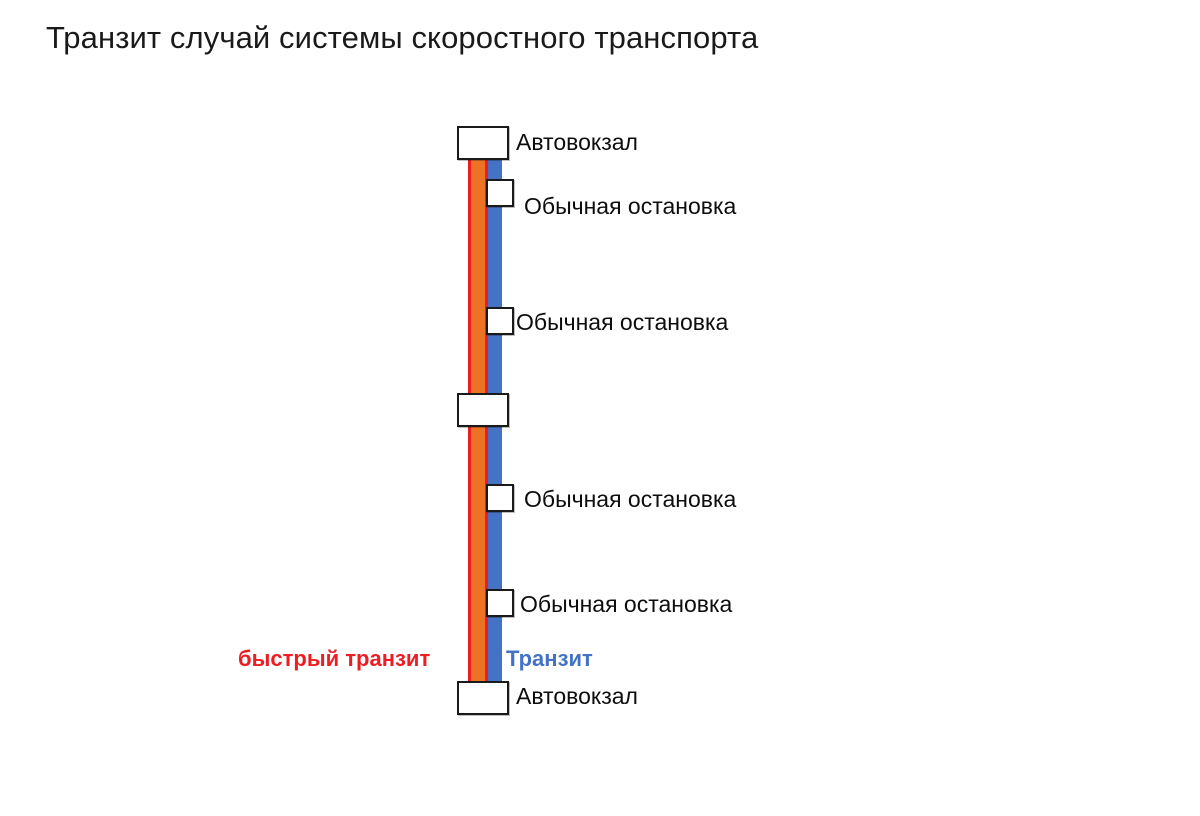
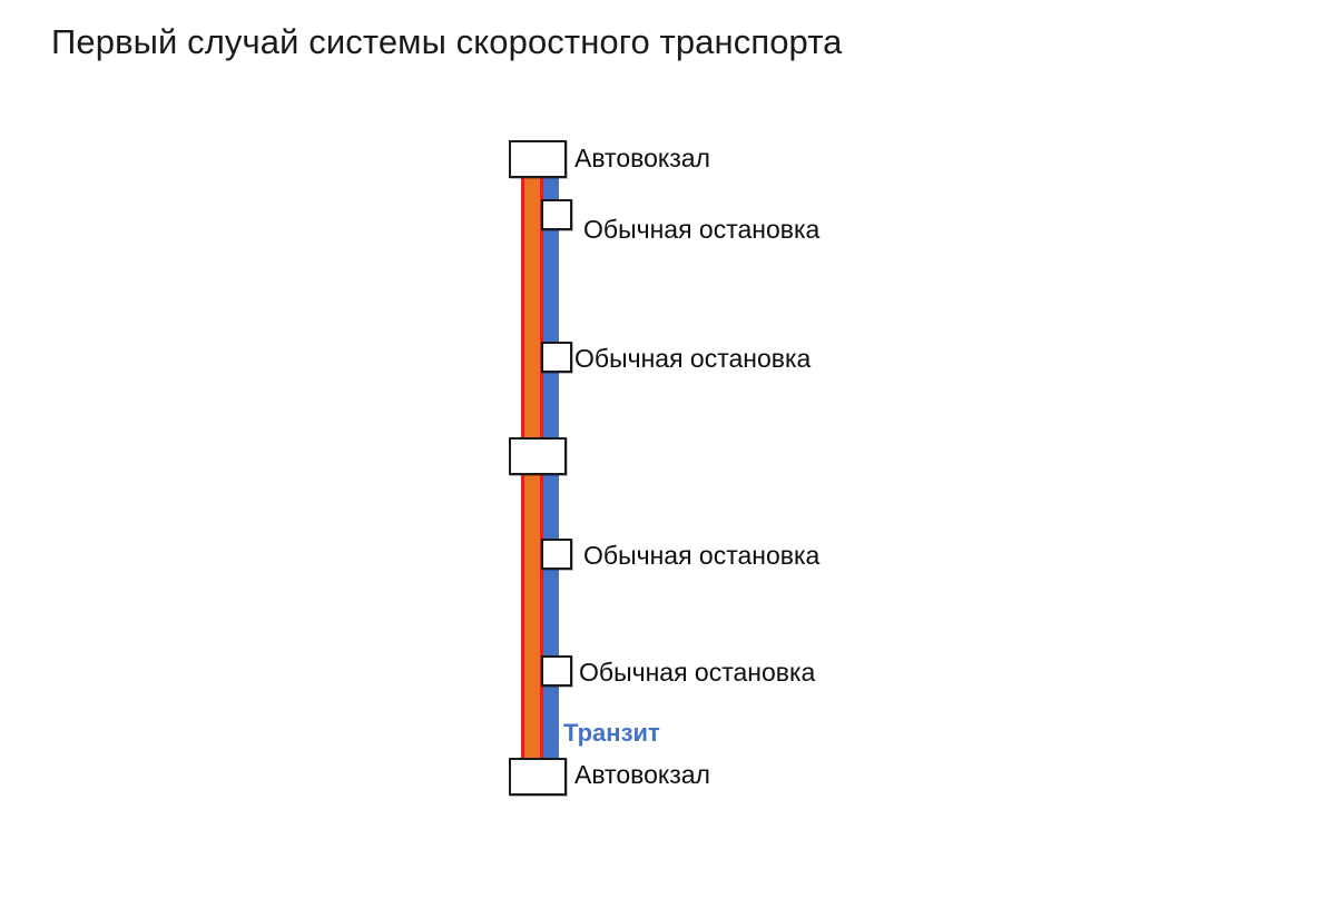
- Транзит случай системы скоростного транспорта
+ Первый случай системы скоростного транспорта
  Автовокзал
  Обычная остановка
  Обычная остановка
  Обычная остановка
  Обычная остановка
  Автовокзал
- быстрый транзит
  Транзит
